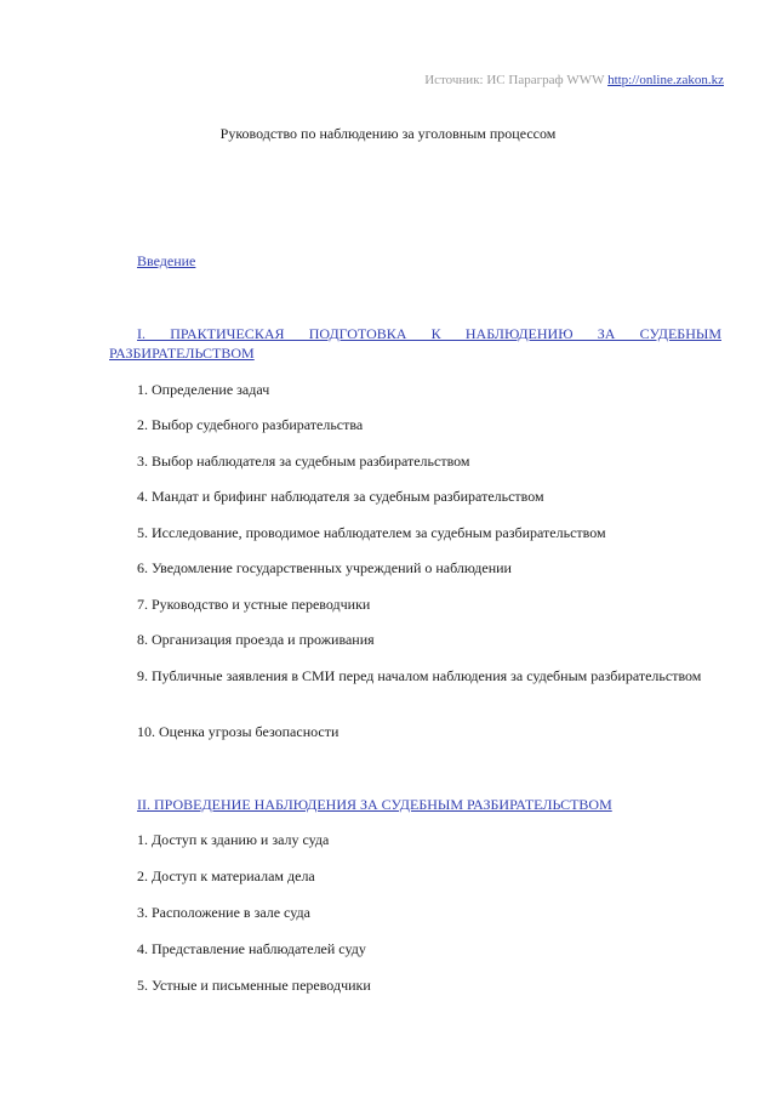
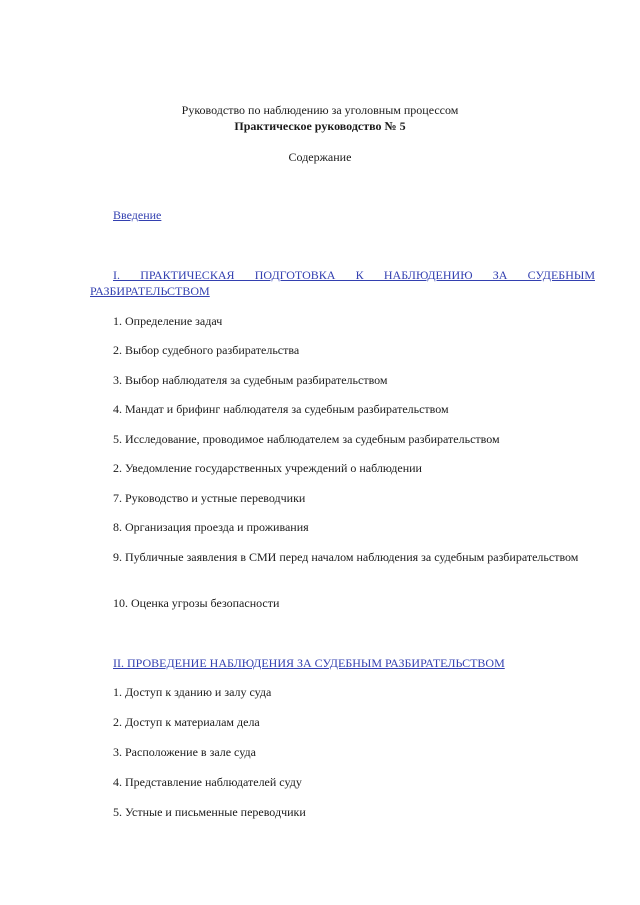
- Источник: ИС Параграф WWW http://online.zakon.kz
  Руководство по наблюдению за уголовным процессом
+ Практическое руководство № 5
+ Содержание
  Введение
  I. ПРАКТИЧЕСКАЯ ПОДГОТОВКА К НАБЛЮДЕНИЮ ЗА СУДЕБНЫМ РАЗБИРАТЕЛЬСТВОМ
  1. Определение задач
  2. Выбор судебного разбирательства
  3. Выбор наблюдателя за судебным разбирательством
  4. Мандат и брифинг наблюдателя за судебным разбирательством
  5. Исследование, проводимое наблюдателем за судебным разбирательством
- 6. Уведомление государственных учреждений о наблюдении
+ 2. Уведомление государственных учреждений о наблюдении
  7. Руководство и устные переводчики
  8. Организация проезда и проживания
  9. Публичные заявления в СМИ перед началом наблюдения за судебным разбирательством
  10. Оценка угрозы безопасности
  II. ПРОВЕДЕНИЕ НАБЛЮДЕНИЯ ЗА СУДЕБНЫМ РАЗБИРАТЕЛЬСТВОМ
  1. Доступ к зданию и залу суда
  2. Доступ к материалам дела
  3. Расположение в зале суда
  4. Представление наблюдателей суду
  5. Устные и письменные переводчики
